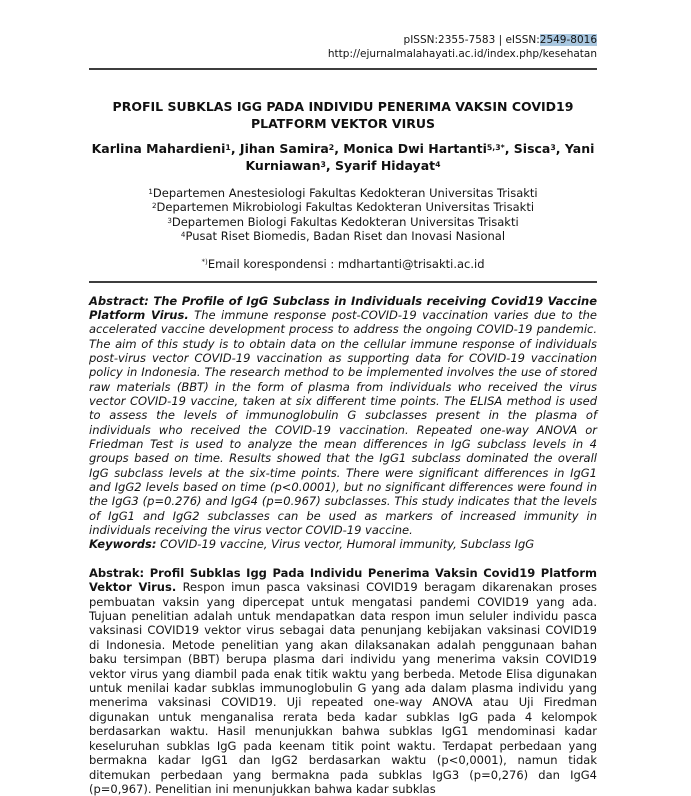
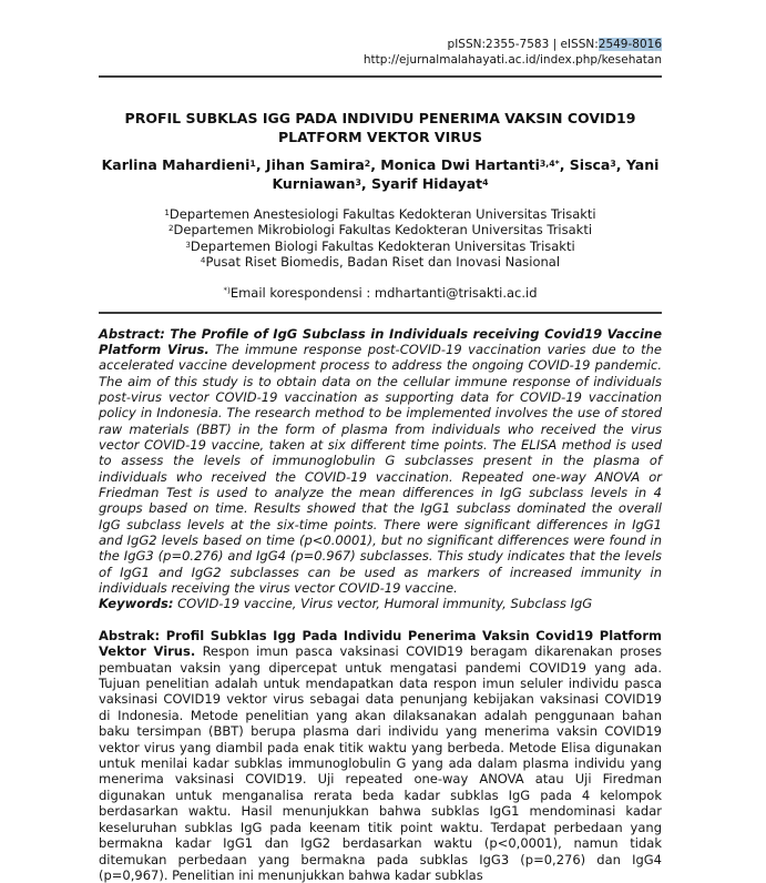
  pISSN:2355-7583 | eISSN:2549-8016
  http://ejurnalmalahayati.ac.id/index.php/kesehatan
  PROFIL SUBKLAS IGG PADA INDIVIDU PENERIMA VAKSIN COVID19 PLATFORM VEKTOR VIRUS
- Karlina Mahardieni1, Jihan Samira2, Monica Dwi Hartanti5,3*, Sisca3, Yani Kurniawan3, Syarif Hidayat4
+ Karlina Mahardieni1, Jihan Samira2, Monica Dwi Hartanti3,4*, Sisca3, Yani Kurniawan3, Syarif Hidayat4
  1Departemen Anestesiologi Fakultas Kedokteran Universitas Trisakti
  2Departemen Mikrobiologi Fakultas Kedokteran Universitas Trisakti
  3Departemen Biologi Fakultas Kedokteran Universitas Trisakti
  4Pusat Riset Biomedis, Badan Riset dan Inovasi Nasional
  *)Email korespondensi : mdhartanti@trisakti.ac.id
  Abstract: The Profile of IgG Subclass in Individuals receiving Covid19 Vaccine Platform Virus. The immune response post-COVID-19 vaccination varies due to the accelerated vaccine development process to address the ongoing COVID-19 pandemic. The aim of this study is to obtain data on the cellular immune response of individuals post-virus vector COVID-19 vaccination as supporting data for COVID-19 vaccination policy in Indonesia. The research method to be implemented involves the use of stored raw materials (BBT) in the form of plasma from individuals who received the virus vector COVID-19 vaccine, taken at six different time points. The ELISA method is used to assess the levels of immunoglobulin G subclasses present in the plasma of individuals who received the COVID-19 vaccination. Repeated one-way ANOVA or Friedman Test is used to analyze the mean differences in IgG subclass levels in 4 groups based on time. Results showed that the IgG1 subclass dominated the overall IgG subclass levels at the six-time points. There were significant differences in IgG1 and IgG2 levels based on time (p<0.0001), but no significant differences were found in the IgG3 (p=0.276) and IgG4 (p=0.967) subclasses. This study indicates that the levels of IgG1 and IgG2 subclasses can be used as markers of increased immunity in individuals receiving the virus vector COVID-19 vaccine.
  Keywords: COVID-19 vaccine, Virus vector, Humoral immunity, Subclass IgG
  Abstrak: Profil Subklas Igg Pada Individu Penerima Vaksin Covid19 Platform Vektor Virus. Respon imun pasca vaksinasi COVID19 beragam dikarenakan proses pembuatan vaksin yang dipercepat untuk mengatasi pandemi COVID19 yang ada. Tujuan penelitian adalah untuk mendapatkan data respon imun seluler individu pasca vaksinasi COVID19 vektor virus sebagai data penunjang kebijakan vaksinasi COVID19 di Indonesia. Metode penelitian yang akan dilaksanakan adalah penggunaan bahan baku tersimpan (BBT) berupa plasma dari individu yang menerima vaksin COVID19 vektor virus yang diambil pada enak titik waktu yang berbeda. Metode Elisa digunakan untuk menilai kadar subklas immunoglobulin G yang ada dalam plasma individu yang menerima vaksinasi COVID19. Uji repeated one-way ANOVA atau Uji Firedman digunakan untuk menganalisa rerata beda kadar subklas IgG pada 4 kelompok berdasarkan waktu. Hasil menunjukkan bahwa subklas IgG1 mendominasi kadar keseluruhan subklas IgG pada keenam titik point waktu. Terdapat perbedaan yang bermakna kadar IgG1 dan IgG2 berdasarkan waktu (p<0,0001), namun tidak ditemukan perbedaan yang bermakna pada subklas IgG3 (p=0,276) dan IgG4 (p=0,967). Penelitian ini menunjukkan bahwa kadar subklas
